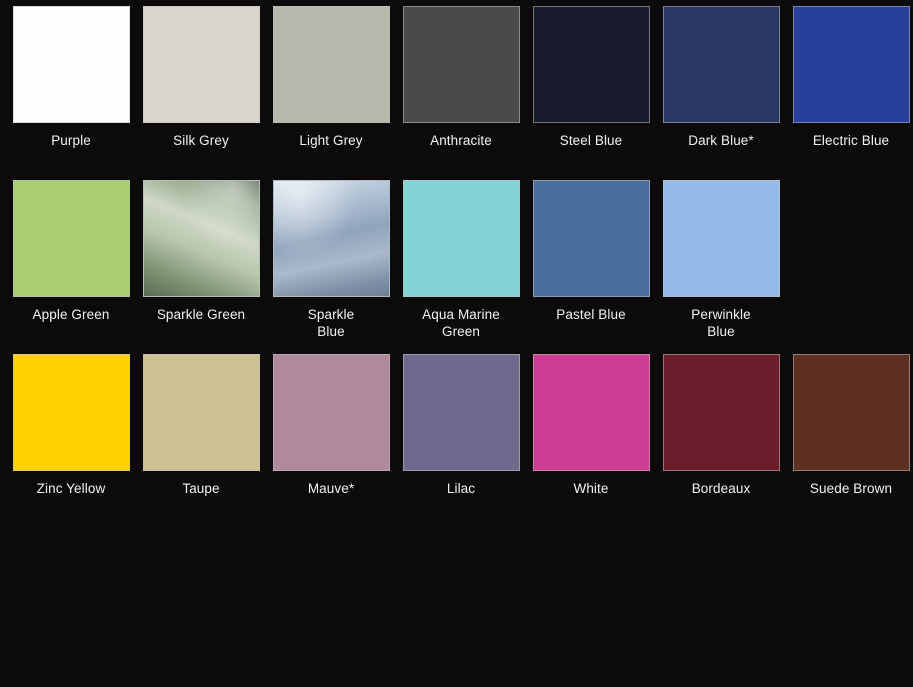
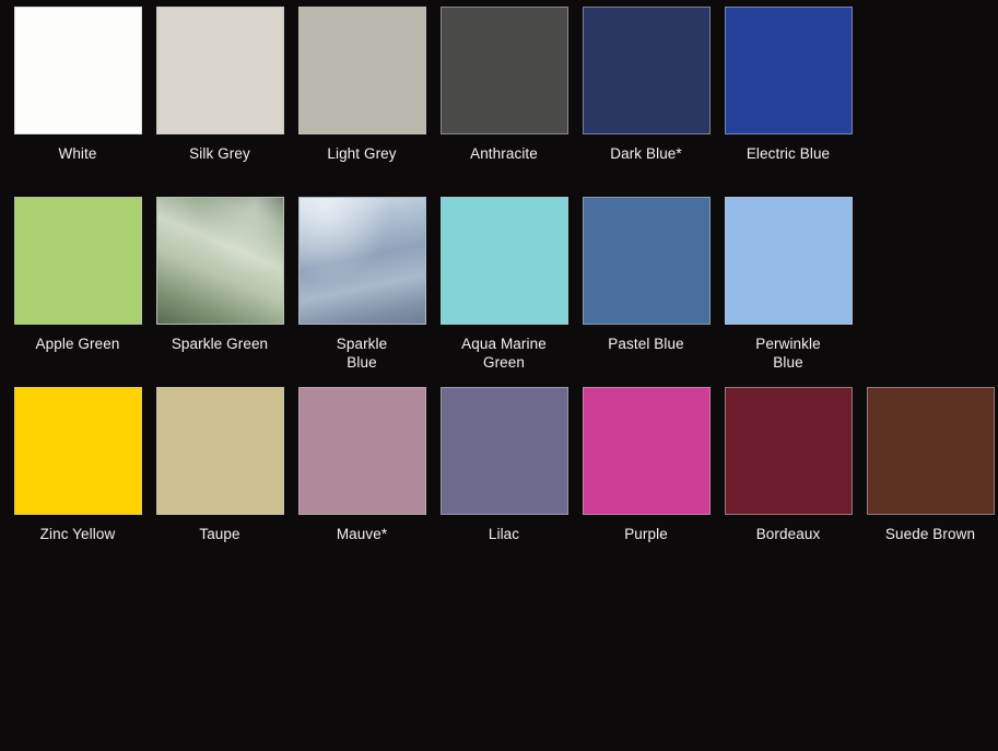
- Purple
+ White
  Silk Grey
  Light Grey
  Anthracite
- Steel Blue
  Dark Blue*
  Electric Blue
  Apple Green
  Sparkle Green
  Sparkle
  Blue
  Aqua Marine
  Green
  Pastel Blue
  Perwinkle
  Blue
  Zinc Yellow
  Taupe
  Mauve*
  Lilac
- White
+ Purple
  Bordeaux
  Suede Brown
